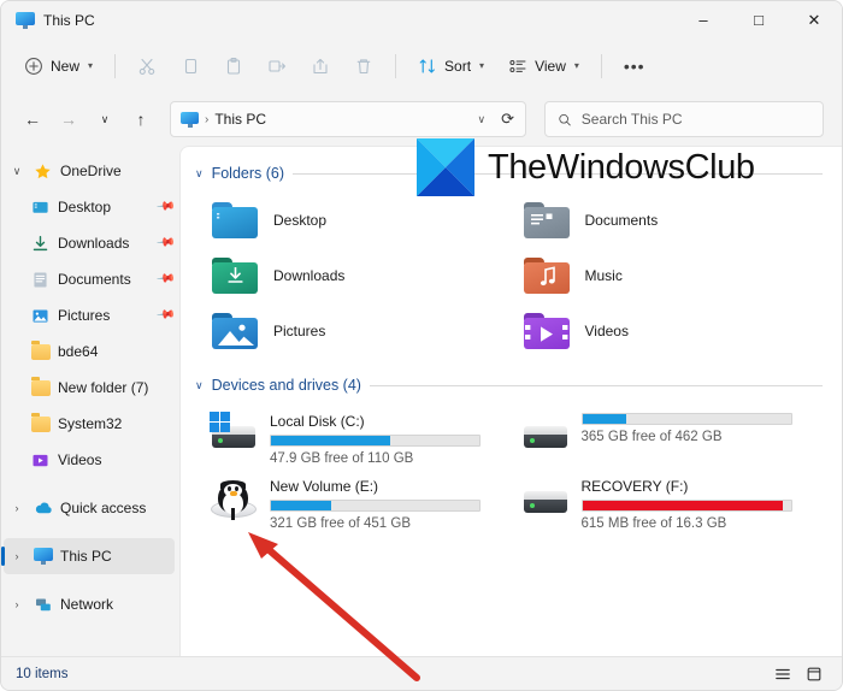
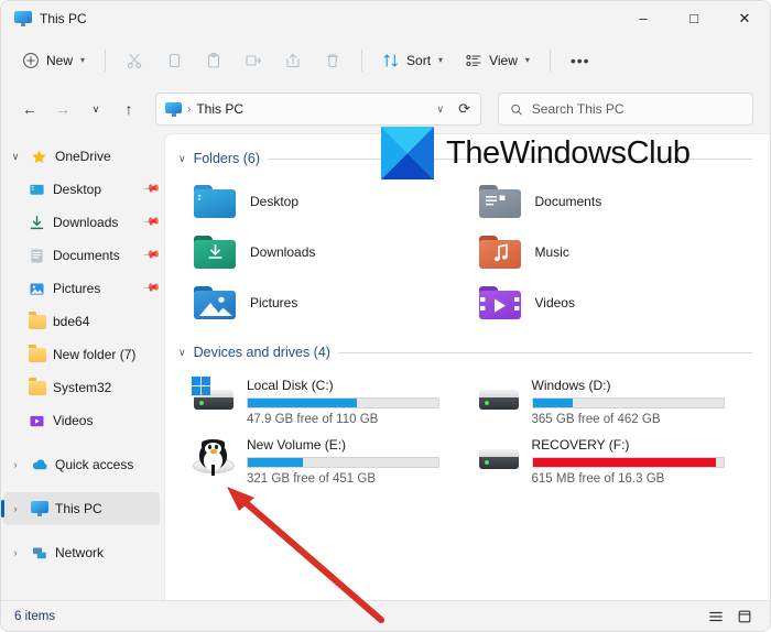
  This PC
  –
  □
  ✕
  New
  ▾
  Sort
  ▾
  View
  ▾
  •••
  ←
  →
  ∨
  ↑
  ›
  This PC
  ∨
  ⟳
  Search This PC
  ∨
  OneDrive
  Desktop
  Downloads
  Documents
  Pictures
  bde64
  New folder (7)
  System32
  Videos
  ›
  Quick access
  ›
  This PC
  ›
  Network
  ∨
  Folders (6)
  Desktop
  Documents
  Downloads
  Music
  Pictures
  Videos
  ∨
  Devices and drives (4)
  Local Disk (C:)
  47.9 GB free of 110 GB
+ Windows (D:)
  365 GB free of 462 GB
  New Volume (E:)
  321 GB free of 451 GB
  RECOVERY (F:)
  615 MB free of 16.3 GB
- 10 items
+ 6 items
  TheWindowsClub
